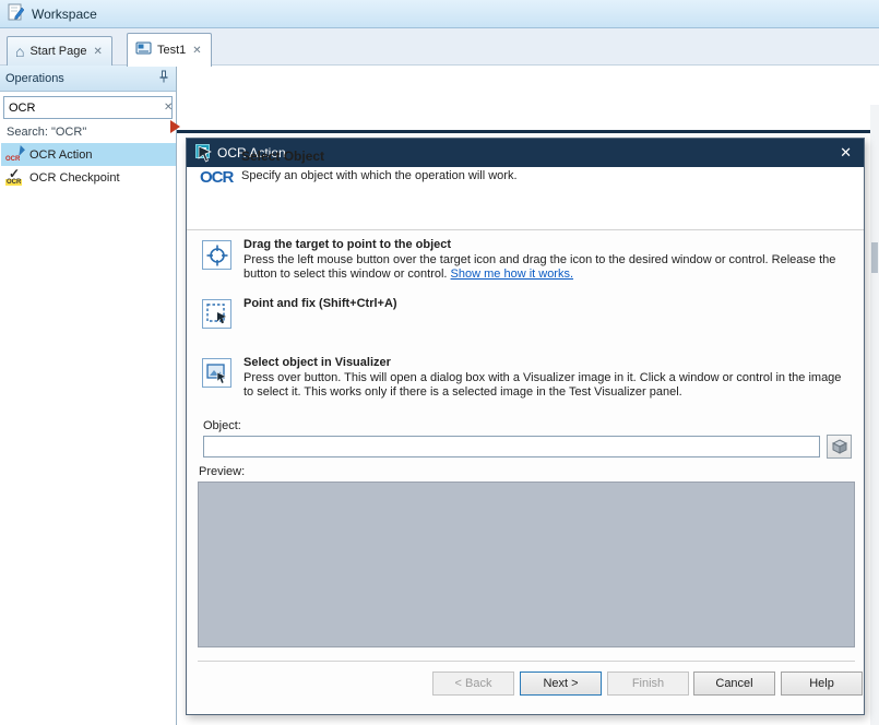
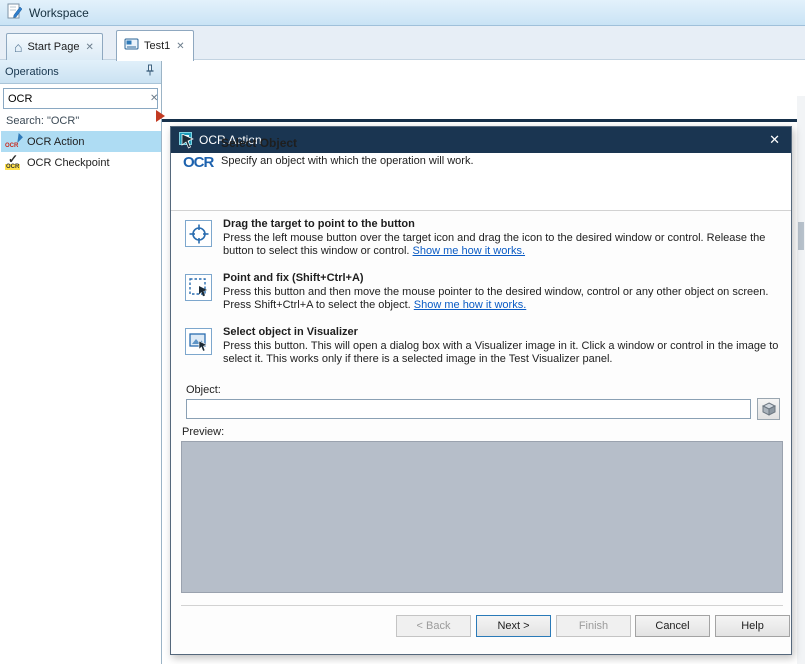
  Workspace
  ⌂
  Start Page
  ✕
  Test1
  ✕
  Operations
  OCR
  ✕
  Search: "OCR"
  OCR Action
  ✓
  OCR Checkpoint
  OCR Action
  ✕
  OCR
  Select Object
  Specify an object with which the operation will work.
- Drag the target to point to the object
+ Drag the target to point to the button
  Press the left mouse button over the target icon and drag the icon to the desired window or control. Release the button to select this window or control. Show me how it works.
  Point and fix (Shift+Ctrl+A)
+ Press this button and then move the mouse pointer to the desired window, control or any other object on screen. Press Shift+Ctrl+A to select the object. Show me how it works.
  Select object in Visualizer
- Press over button. This will open a dialog box with a Visualizer image in it. Click a window or control in the image to select it. This works only if there is a selected image in the Test Visualizer panel.
+ Press this button. This will open a dialog box with a Visualizer image in it. Click a window or control in the image to select it. This works only if there is a selected image in the Test Visualizer panel.
  Object:
  Preview:
  < Back
  Next >
  Finish
  Cancel
  Help
